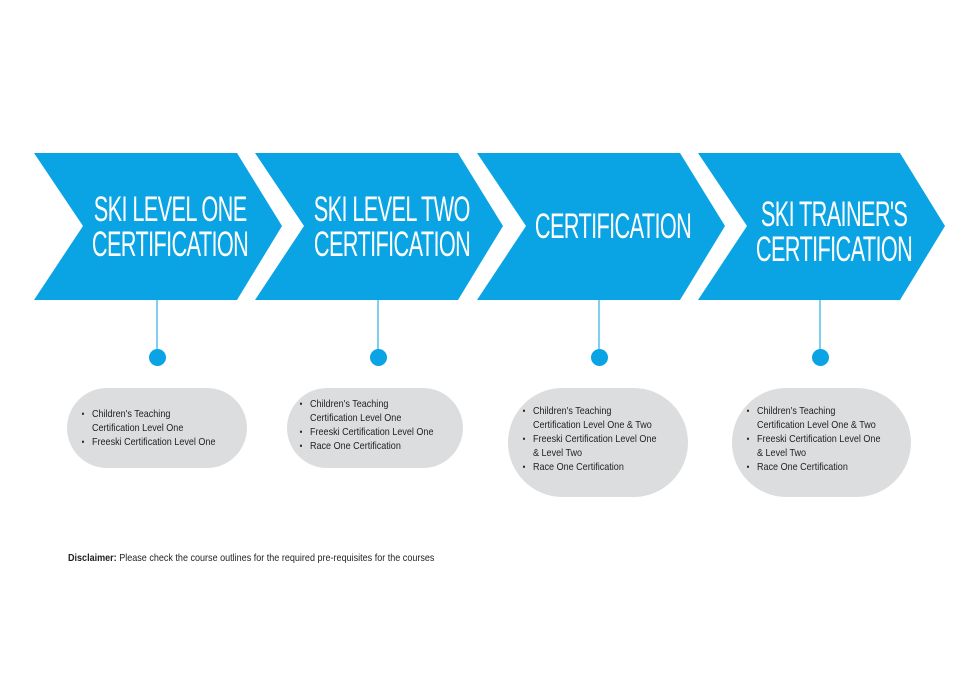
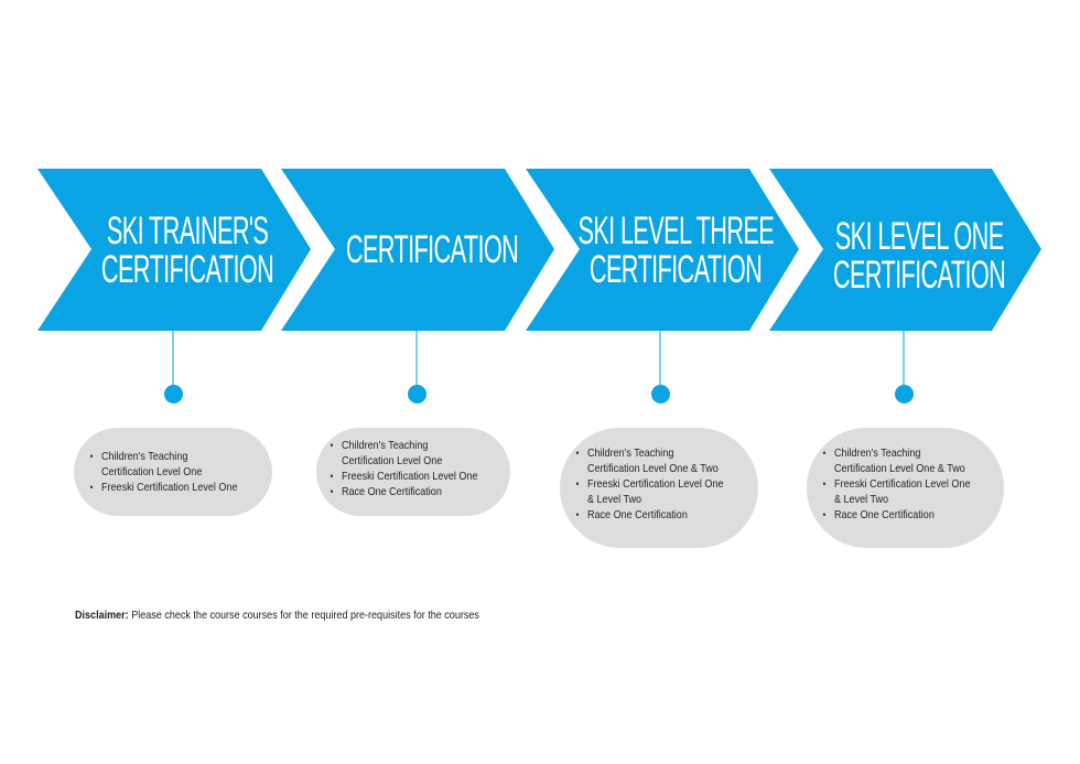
- SKI LEVEL ONE
+ SKI TRAINER'S
  CERTIFICATION
- SKI LEVEL TWO
  CERTIFICATION
+ SKI LEVEL THREE
  CERTIFICATION
- SKI TRAINER'S
+ SKI LEVEL ONE
  CERTIFICATION
  Children's Teaching
  Certification Level One
  Freeski Certification Level One
  Children's Teaching
  Certification Level One
  Freeski Certification Level One
  Race One Certification
  Children's Teaching
  Certification Level One & Two
  Freeski Certification Level One
  & Level Two
  Race One Certification
  Children's Teaching
  Certification Level One & Two
  Freeski Certification Level One
  & Level Two
  Race One Certification
- Disclaimer: Please check the course outlines for the required pre-requisites for the courses
+ Disclaimer: Please check the course courses for the required pre-requisites for the courses
